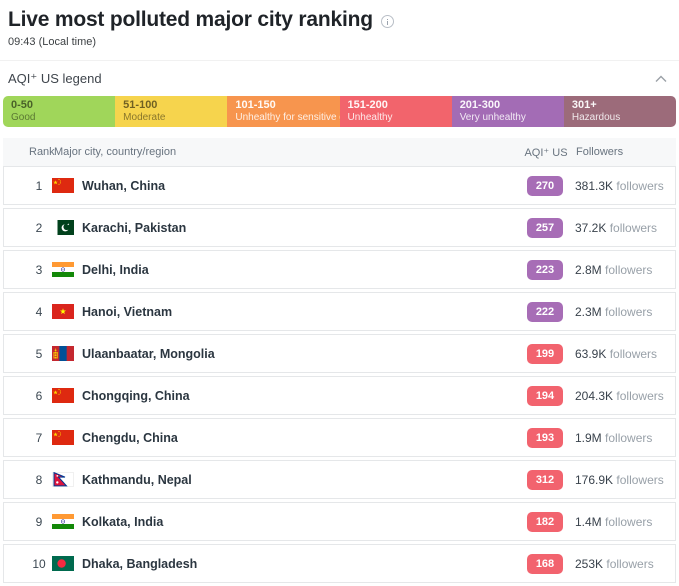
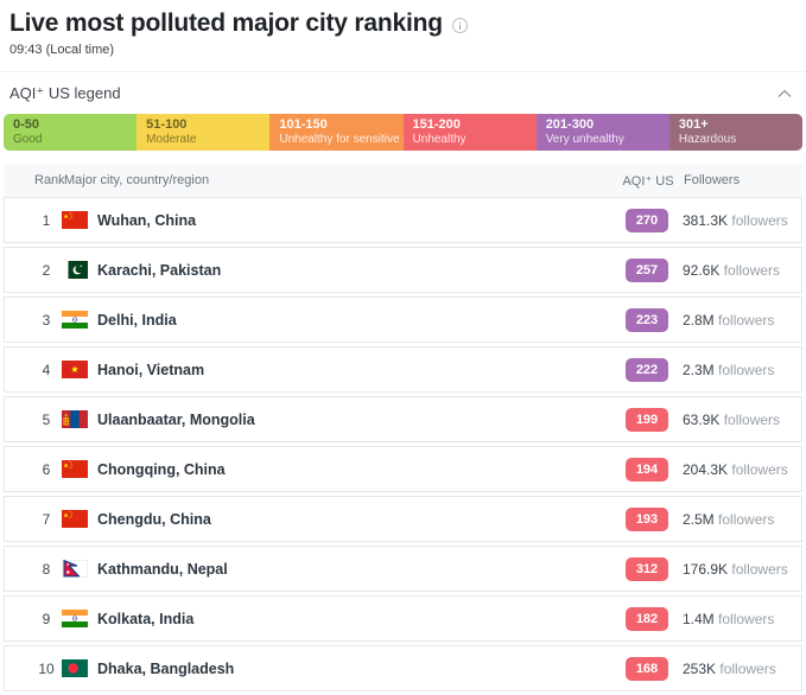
  Live most polluted major city ranking
  09:43 (Local time)
  AQI⁺ US legend
  0-50
  Good
  51-100
  Moderate
  101-150
  Unhealthy for sensitive
  151-200
  Unhealthy
  201-300
  Very unhealthy
  301+
  Hazardous
  Rank
  Major city, country/region
  AQI⁺ US
  Followers
  1
  Wuhan, China
  270
  381.3K followers
  2
  Karachi, Pakistan
  257
- 37.2K followers
+ 92.6K followers
  3
  Delhi, India
  223
  2.8M followers
  4
  Hanoi, Vietnam
  222
  2.3M followers
  5
  Ulaanbaatar, Mongolia
  199
  63.9K followers
  6
  Chongqing, China
  194
  204.3K followers
  7
  Chengdu, China
  193
- 1.9M followers
+ 2.5M followers
  8
  Kathmandu, Nepal
  312
  176.9K followers
  9
  Kolkata, India
  182
  1.4M followers
  10
  Dhaka, Bangladesh
  168
  253K followers
